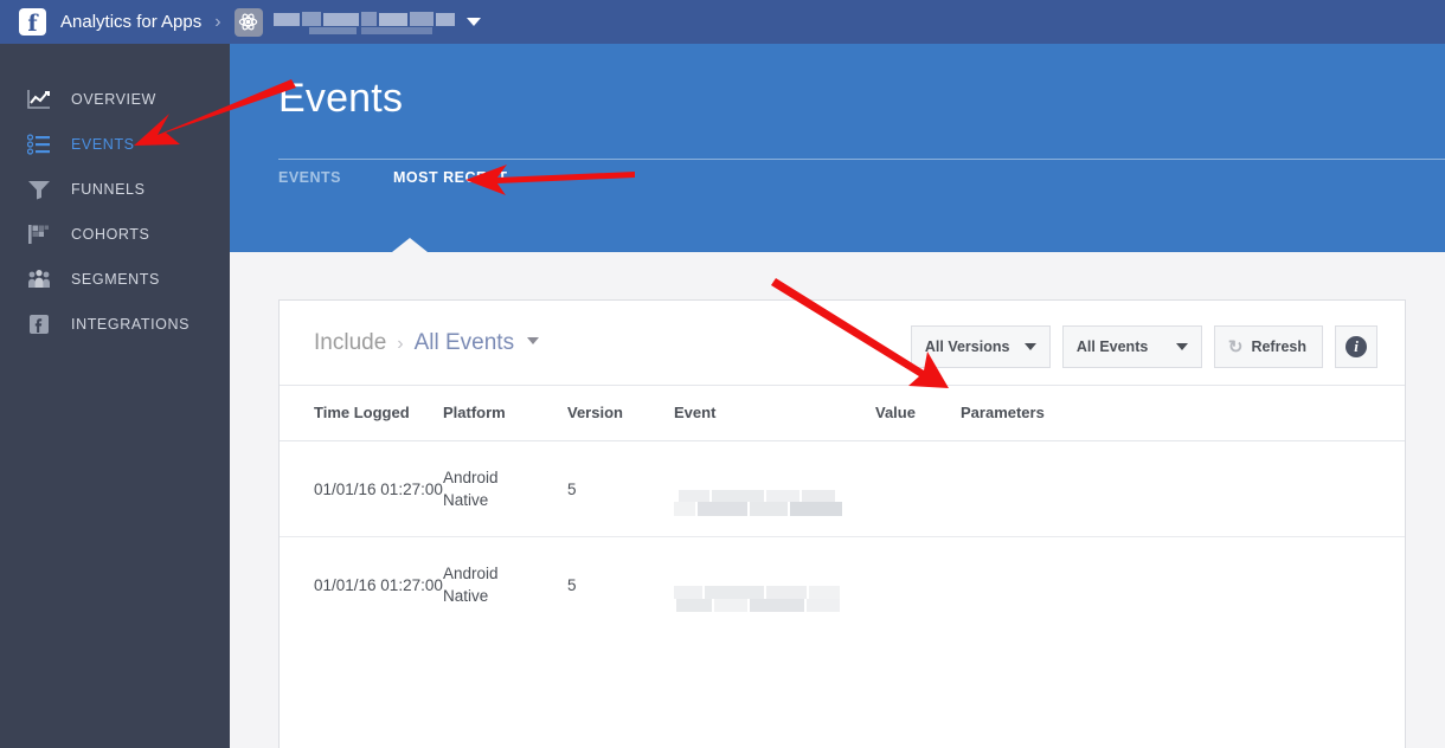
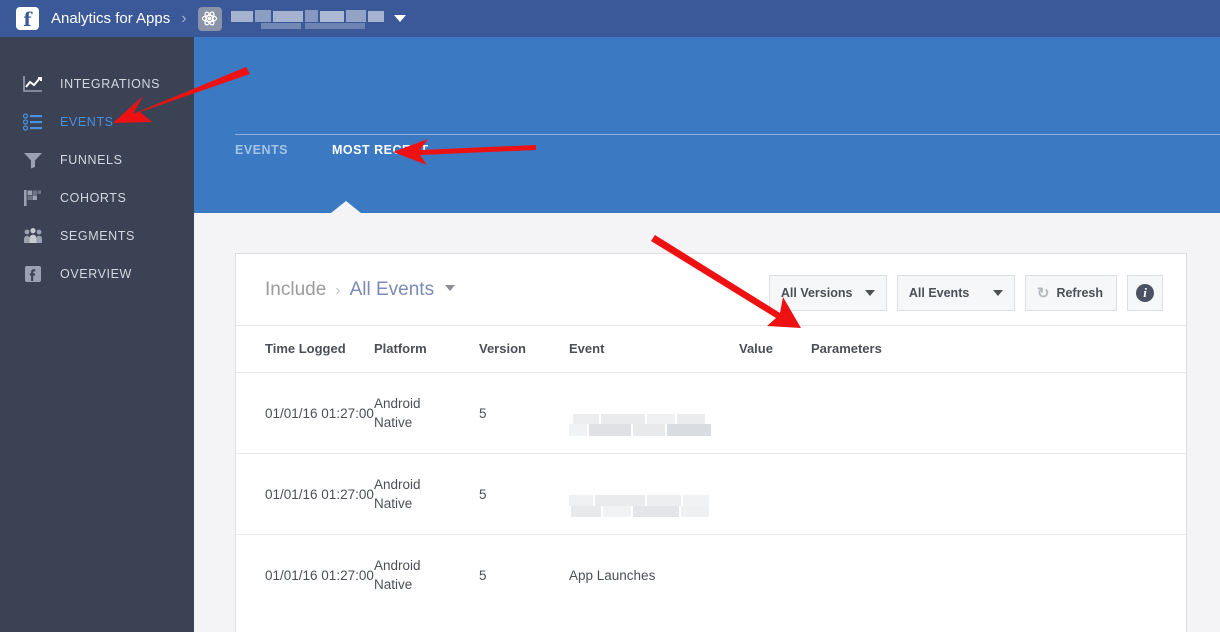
  f
  Analytics for Apps
  ›
- OVERVIEW
+ INTEGRATIONS
  EVENTS
  FUNNELS
  COHORTS
  SEGMENTS
- INTEGRATIONS
+ OVERVIEW
- Events
  EVENTS
  MOST REC
  Include
  ›
  All Events
  All Versions
  All Events
  ↻
  Refresh
  i
  Time Logged	Platform	Version	Event	Value	Parameters
  01/01/16 01:27:00	Android Native	5
  01/01/16 01:27:00	Android Native	5
+ 01/01/16 01:27:00	Android Native	5	App Launches
